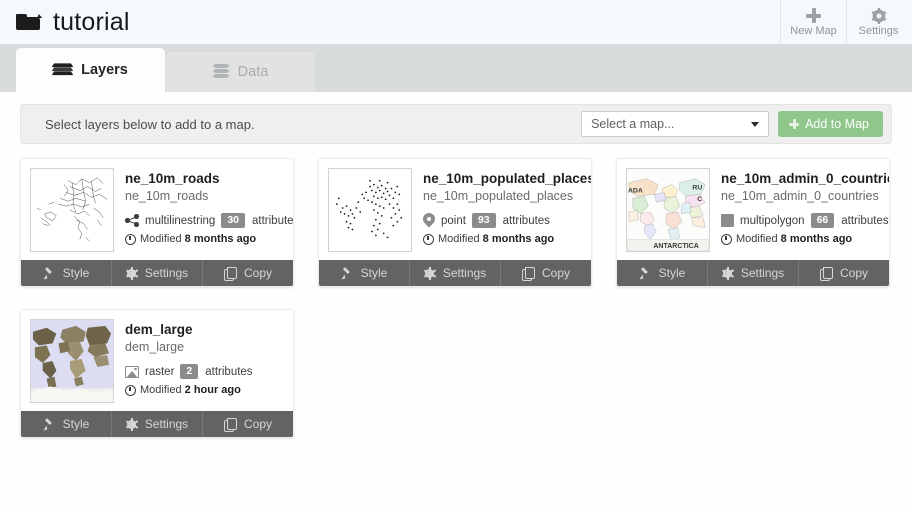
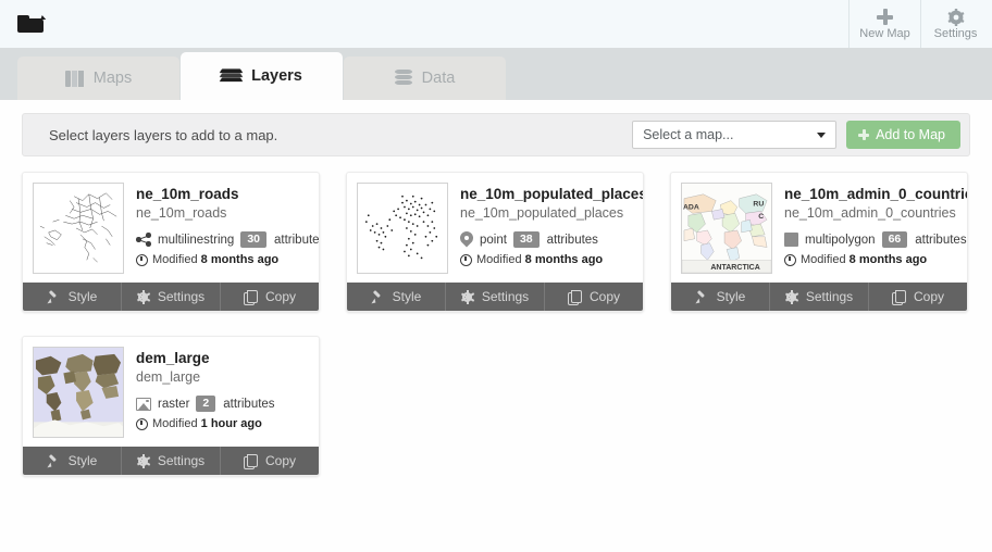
- tutorial
  New Map
  Settings
+ Maps
  Layers
  Data
- Select layers below to add to a map.
+ Select layers layers to add to a map.
  Select a map...
  Add to Map
  ne_10m_roads
  ne_10m_roads
  multilinestring
  30
  attribute
  Modified 8 months ago
  Style
  Settings
  Copy
  ne_10m_populated_place
  ne_10m_populated_places
  point
- 93
+ 38
  attributes
  Modified 8 months ago
  Style
  Settings
  Copy
  ne_10m_admin_0_countri
  ne_10m_admin_0_countries
  multipolygon
  66
  attributes
  Modified 8 months ago
  Style
  Settings
  Copy
  dem_large
  dem_large
  raster
  2
  attributes
- Modified 2 hour ago
+ Modified 1 hour ago
  Style
  Settings
  Copy
